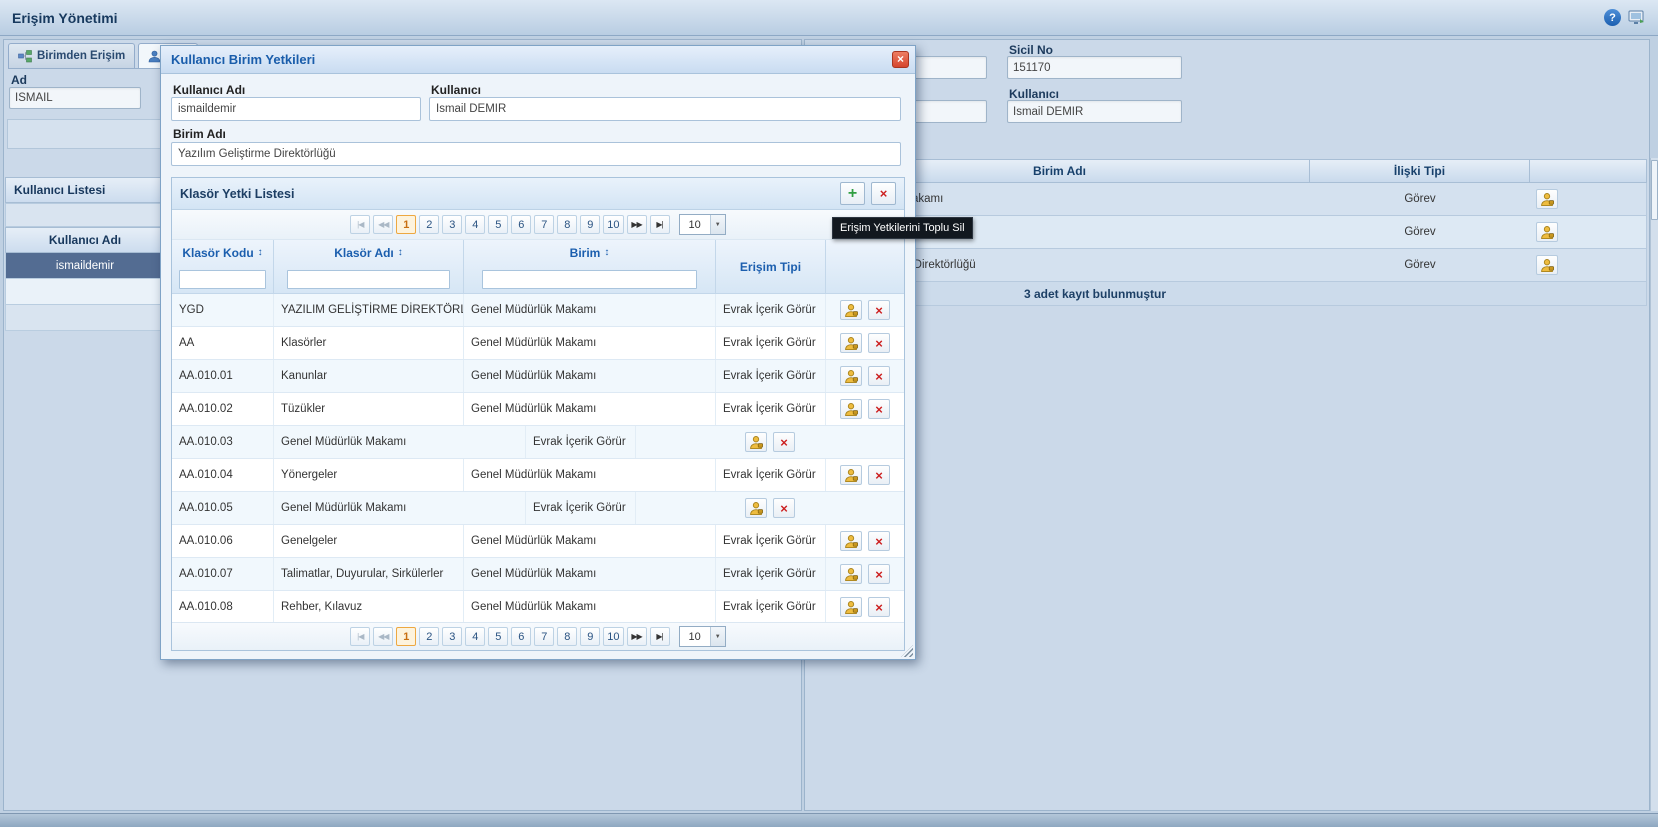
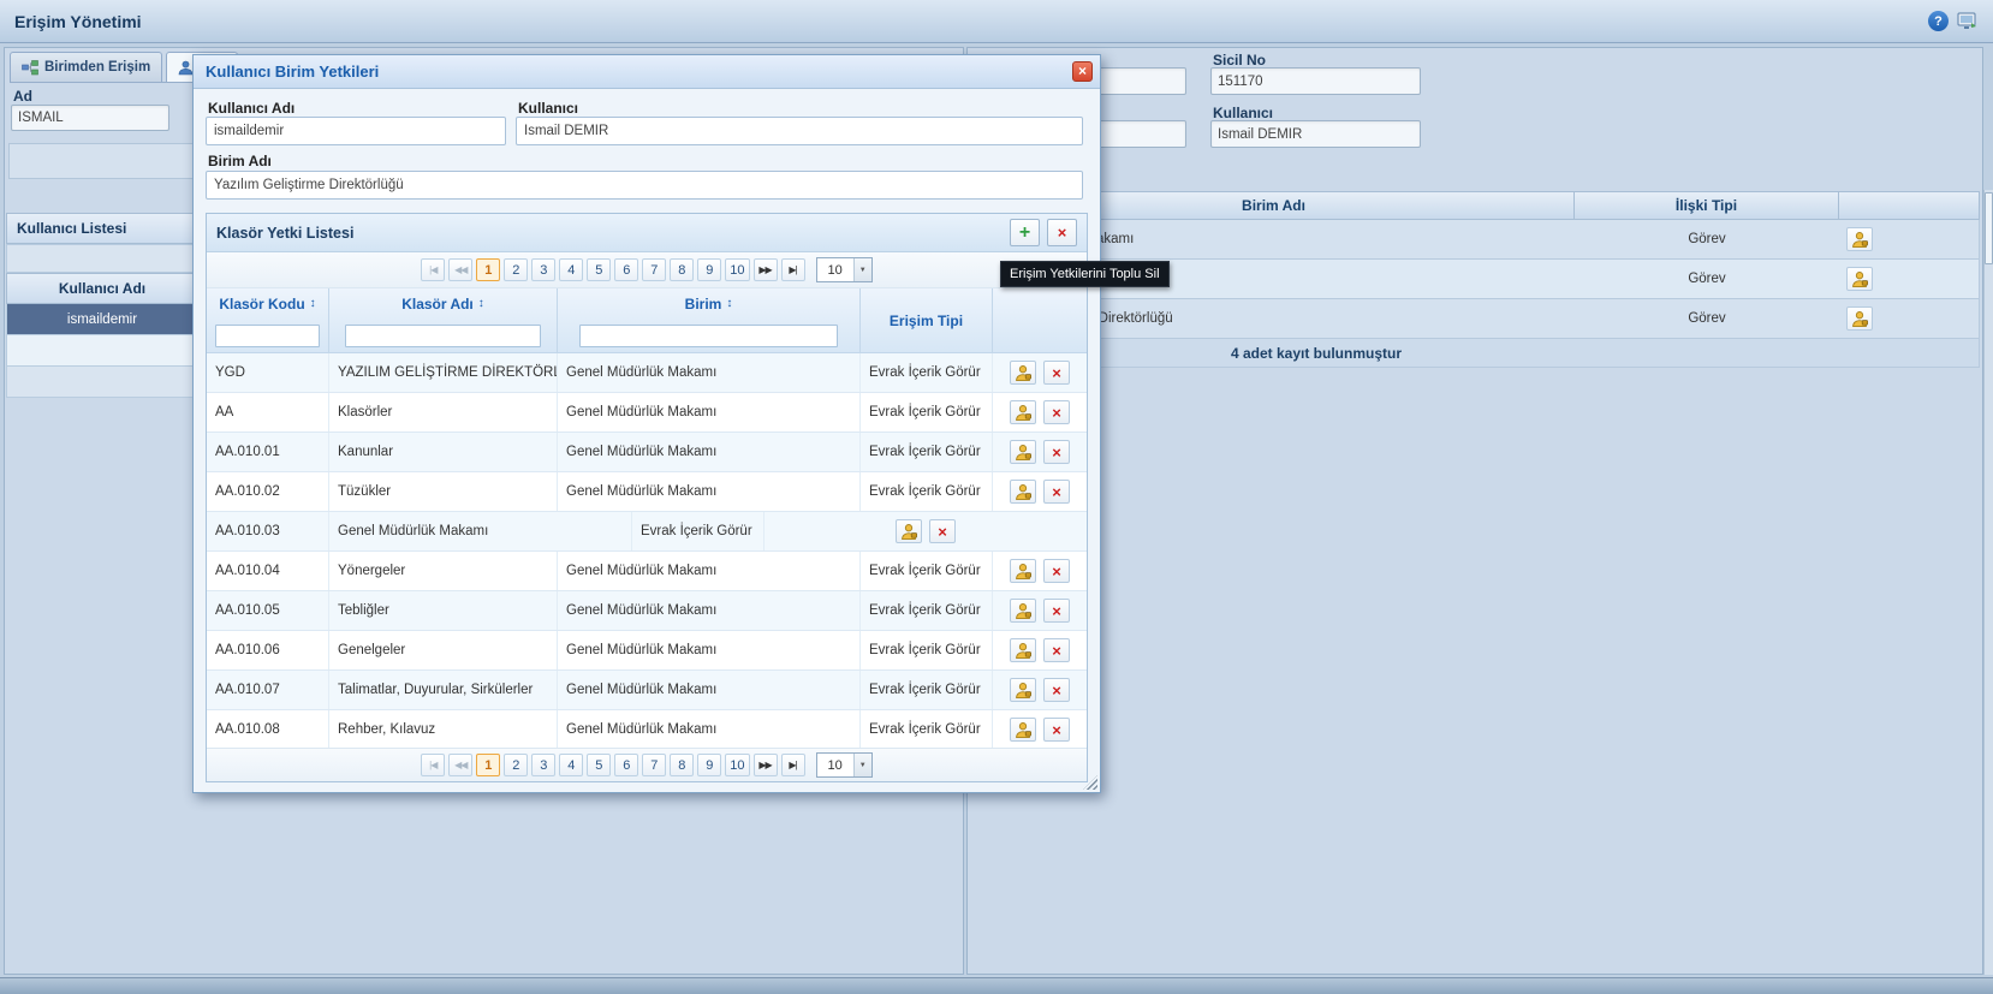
  Erişim Yönetimi
  ?
  Birimden Erişim
  Ad
  İSMAİL
  Kullanıcı Listesi
  Kullanıcı Adı
  ismaildemir
  Sicil No
  151170
  Kullanıcı
  İsmail DEMİR
  Birim Adı
  İlişki Tipi
  Görev
  Görev
  Görev
- 3 adet kayıt bulunmuştur
+ 4 adet kayıt bulunmuştur
  Kullanıcı Birim Yetkileri
  ×
  Kullanıcı Adı
  ismaildemir
  Kullanıcı
  İsmail DEMİR
  Birim Adı
  Yazılım Geliştirme Direktörlüğü
  Klasör Yetki Listesi
  +
  ×
  |◀
  ◀◀
  1
  2
  3
  4
  5
  6
  7
  8
  9
  10
  ▶▶
  ▶|
  10
  Klasör Kodu
  ↕
  Klasör Adı
  ↕
  Birim
  ↕
  Erişim Tipi
  YGD
  YAZILIM GELİŞTİRME DİREKTÖRL
  Genel Müdürlük Makamı
  Evrak İçerik Görür
  ×
  AA
  Klasörler
  Genel Müdürlük Makamı
  Evrak İçerik Görür
  ×
  AA.010.01
  Kanunlar
  Genel Müdürlük Makamı
  Evrak İçerik Görür
  ×
  AA.010.02
  Tüzükler
  Genel Müdürlük Makamı
  Evrak İçerik Görür
  ×
  AA.010.03
  Genel Müdürlük Makamı
  Evrak İçerik Görür
  ×
  AA.010.04
  Yönergeler
  Genel Müdürlük Makamı
  Evrak İçerik Görür
  ×
  AA.010.05
+ Tebliğler
  Genel Müdürlük Makamı
  Evrak İçerik Görür
  ×
  AA.010.06
  Genelgeler
  Genel Müdürlük Makamı
  Evrak İçerik Görür
  ×
  AA.010.07
  Talimatlar, Duyurular, Sirkülerler
  Genel Müdürlük Makamı
  Evrak İçerik Görür
  ×
  AA.010.08
  Rehber, Kılavuz
  Genel Müdürlük Makamı
  Evrak İçerik Görür
  ×
  |◀
  ◀◀
  1
  2
  3
  4
  5
  6
  7
  8
  9
  10
  ▶▶
  ▶|
  10
  Erişim Yetkilerini Toplu Sil
